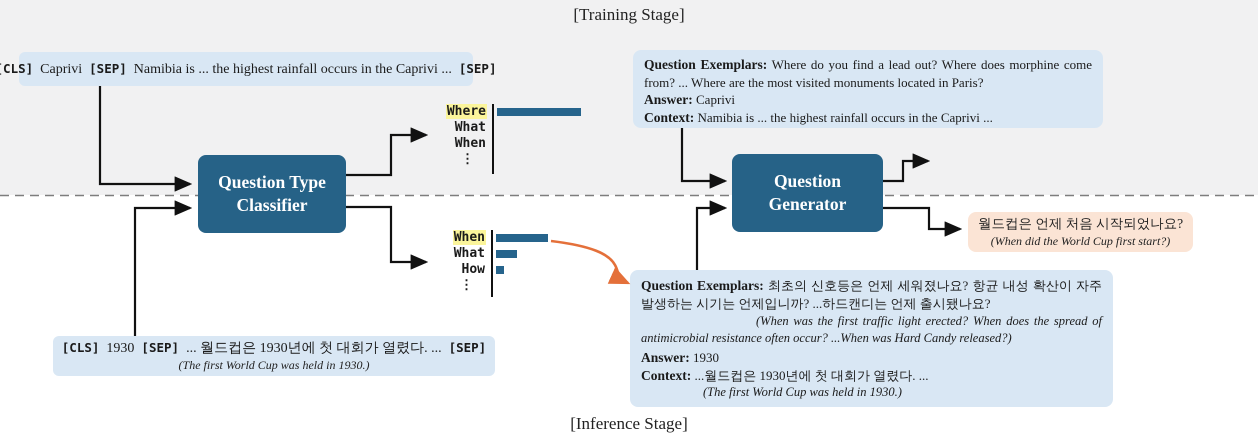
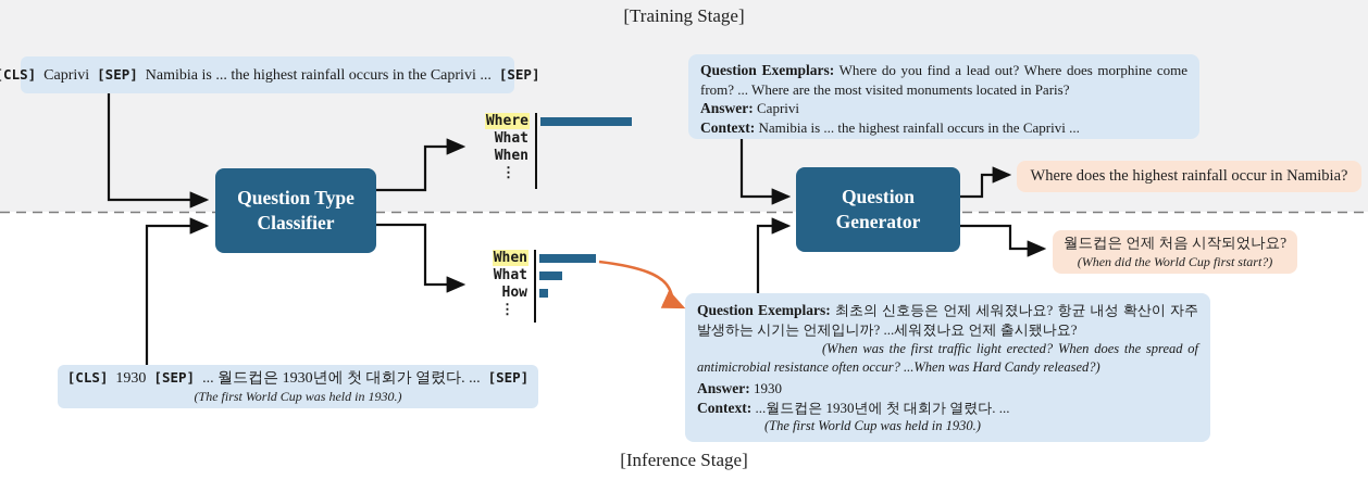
  [Training Stage]
  [Inference Stage]
  CLS]
  Caprivi
  [SEP]
  Namibia is ... the highest rainfall occurs in the Caprivi ...
  [SEP]
  [CLS]
  1930
  [SEP]
  ... 월드컵은 1930년에 첫 대회가 열렸다. ...
  [SEP]
  (The first World Cup was held in 1930.)
  Question Type
  Classifier
  Question
  Generator
  Where
  What
  When
  ⋮
  When
  What
  How
  ⋮
  Question Exemplars: Where do you find a lead out? Where does morphine come from? ... Where are the most visited monuments located in Paris?
  Answer: Caprivi
  Context: Namibia is ... the highest rainfall occurs in the Caprivi ...
- Question Exemplars: 최초의 신호등은 언제 세워졌나요? 항균 내성 확산이 자주 발생하는 시기는 언제입니까? ...하드캔디는 언제 출시됐나요?
+ Question Exemplars: 최초의 신호등은 언제 세워졌나요? 항균 내성 확산이 자주 발생하는 시기는 언제입니까? ...세워졌나요 언제 출시됐나요?
  (When was the first traffic light erected? When does the spread of antimicrobial resistance often occur? ...When was Hard Candy released?)
  Answer: 1930
  Context: ...월드컵은 1930년에 첫 대회가 열렸다. ...
  (The first World Cup was held in 1930.)
+ Where does the highest rainfall occur in Namibia?
  월드컵은 언제 처음 시작되었나요?
  (When did the World Cup first start?)
